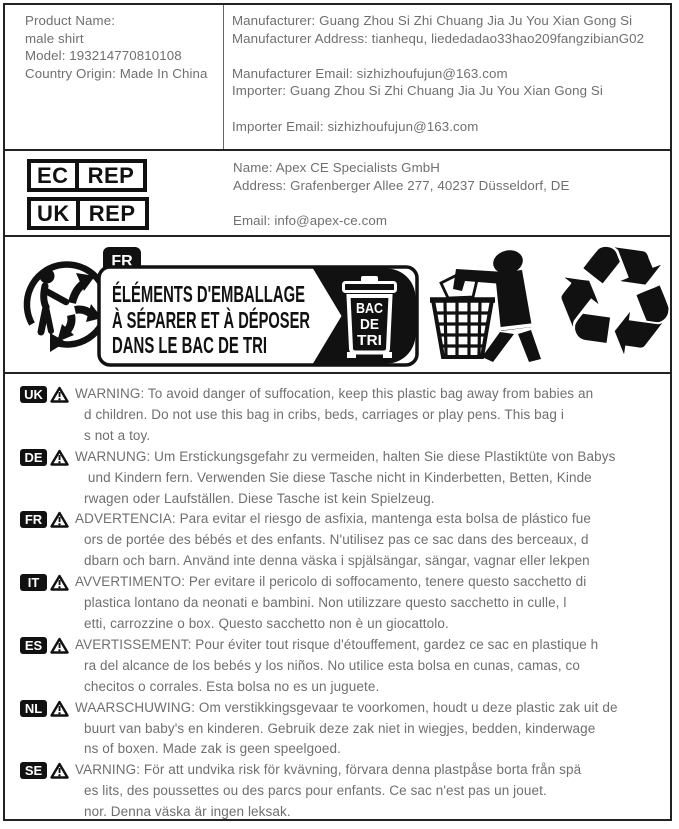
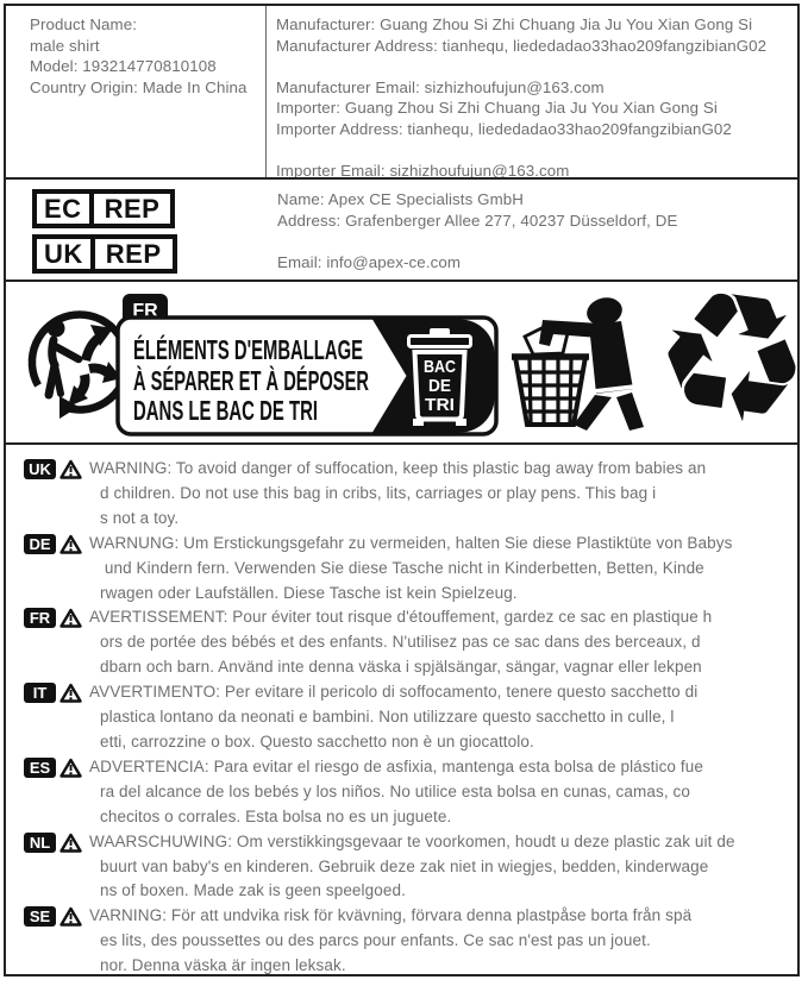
  Product Name:
  male shirt
  Model: 193214770810108
  Country Origin: Made In China
  Manufacturer: Guang Zhou Si Zhi Chuang Jia Ju You Xian Gong Si
  Manufacturer Address: tianhequ, liededadao33hao209fangzibianG02
  Manufacturer Email: sizhizhoufujun@163.com
  Importer: Guang Zhou Si Zhi Chuang Jia Ju You Xian Gong Si
+ Importer Address: tianhequ, liededadao33hao209fangzibianG02
  Importer Email: sizhizhoufujun@163.com
  EC
  REP
  UK
  REP
  Name: Apex CE Specialists GmbH
  Address: Grafenberger Allee 277, 40237 Düsseldorf, DE
  Email: info@apex-ce.com
  FR
  ÉLÉMENTS D'EMBALLAGE
  À SÉPARER ET À DÉPOSER
  DANS LE BAC DE TRI
  BAC
  DE
  TRI
  UK
  WARNING: To avoid danger of suffocation, keep this plastic bag away from babies an
- d children. Do not use this bag in cribs, beds, carriages or play pens. This bag i
+ d children. Do not use this bag in cribs, lits, carriages or play pens. This bag i
  s not a toy.
  DE
  WARNUNG: Um Erstickungsgefahr zu vermeiden, halten Sie diese Plastiktüte von Babys
  und Kindern fern. Verwenden Sie diese Tasche nicht in Kinderbetten, Betten, Kinde
  rwagen oder Laufställen. Diese Tasche ist kein Spielzeug.
  FR
- ADVERTENCIA: Para evitar el riesgo de asfixia, mantenga esta bolsa de plástico fue
+ AVERTISSEMENT: Pour éviter tout risque d'étouffement, gardez ce sac en plastique h
  ors de portée des bébés et des enfants. N'utilisez pas ce sac dans des berceaux, d
  dbarn och barn. Använd inte denna väska i spjälsängar, sängar, vagnar eller lekpen
  IT
  AVVERTIMENTO: Per evitare il pericolo di soffocamento, tenere questo sacchetto di
  plastica lontano da neonati e bambini. Non utilizzare questo sacchetto in culle, l
  etti, carrozzine o box. Questo sacchetto non è un giocattolo.
  ES
- AVERTISSEMENT: Pour éviter tout risque d'étouffement, gardez ce sac en plastique h
+ ADVERTENCIA: Para evitar el riesgo de asfixia, mantenga esta bolsa de plástico fue
  ra del alcance de los bebés y los niños. No utilice esta bolsa en cunas, camas, co
  checitos o corrales. Esta bolsa no es un juguete.
  NL
  WAARSCHUWING: Om verstikkingsgevaar te voorkomen, houdt u deze plastic zak uit de
  buurt van baby's en kinderen. Gebruik deze zak niet in wiegjes, bedden, kinderwage
  ns of boxen. Made zak is geen speelgoed.
  SE
  VARNING: För att undvika risk för kvävning, förvara denna plastpåse borta från spä
  es lits, des poussettes ou des parcs pour enfants. Ce sac n'est pas un jouet.
  nor. Denna väska är ingen leksak.
